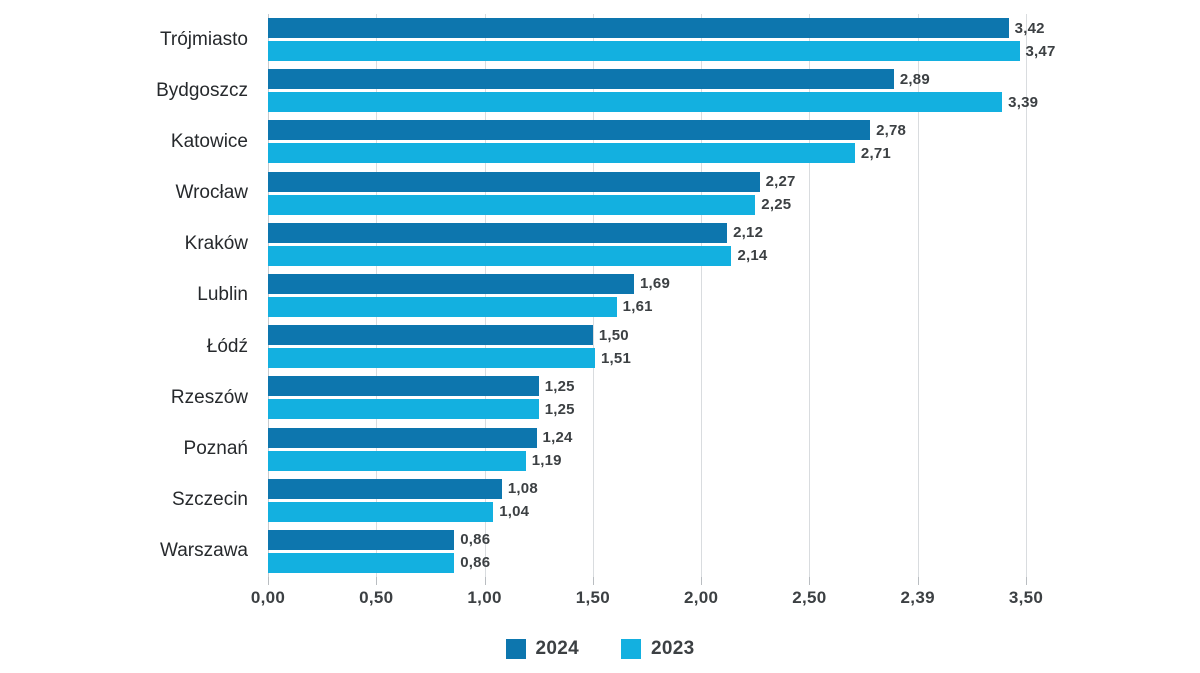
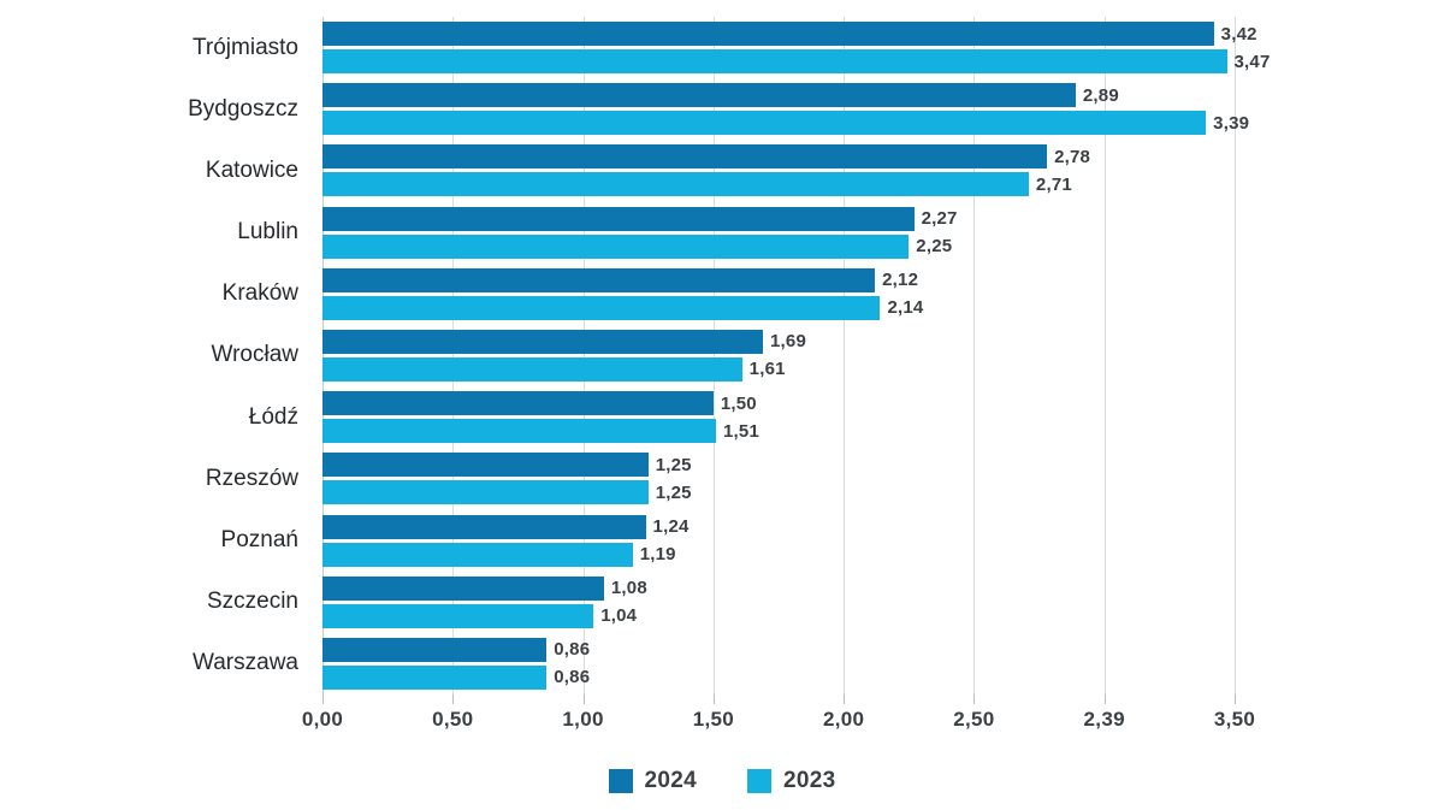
  Trójmiasto
  Bydgoszcz
  Katowice
- Wrocław
+ Lublin
  Kraków
- Lublin
+ Wrocław
  Łódź
  Rzeszów
  Poznań
  Szczecin
  Warszawa
  3,42
  3,47
  2,89
  3,39
  2,78
  2,71
  2,27
  2,25
  2,12
  2,14
  1,69
  1,61
  1,50
  1,51
  1,25
  1,25
  1,24
  1,19
  1,08
  1,04
  0,86
  0,86
  0,00
  0,50
  1,00
  1,50
  2,00
  2,50
  2,39
  3,50
  2024
  2023
